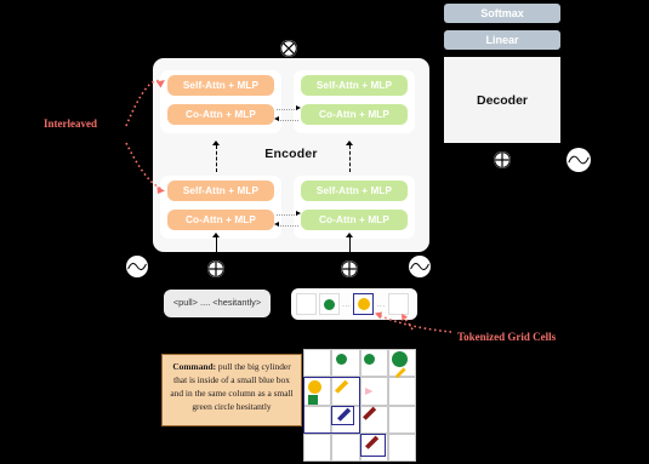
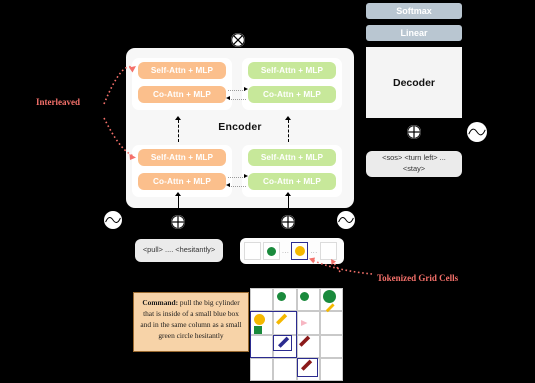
  Encoder
  Self-Attn + MLP
  Co-Attn + MLP
  Self-Attn + MLP
  Co-Attn + MLP
  Self-Attn + MLP
  Co-Attn + MLP
  Self-Attn + MLP
  Co-Attn + MLP
  <pull> .... <hesitantly>
  Softmax
  Linear
  Decoder
+ <sos> <turn left> ... <stay>
  Command: pull the big cylinder that is inside of a small blue box and in the same column as a small green circle hesitantly
  Interleaved
  Tokenized Grid Cells
